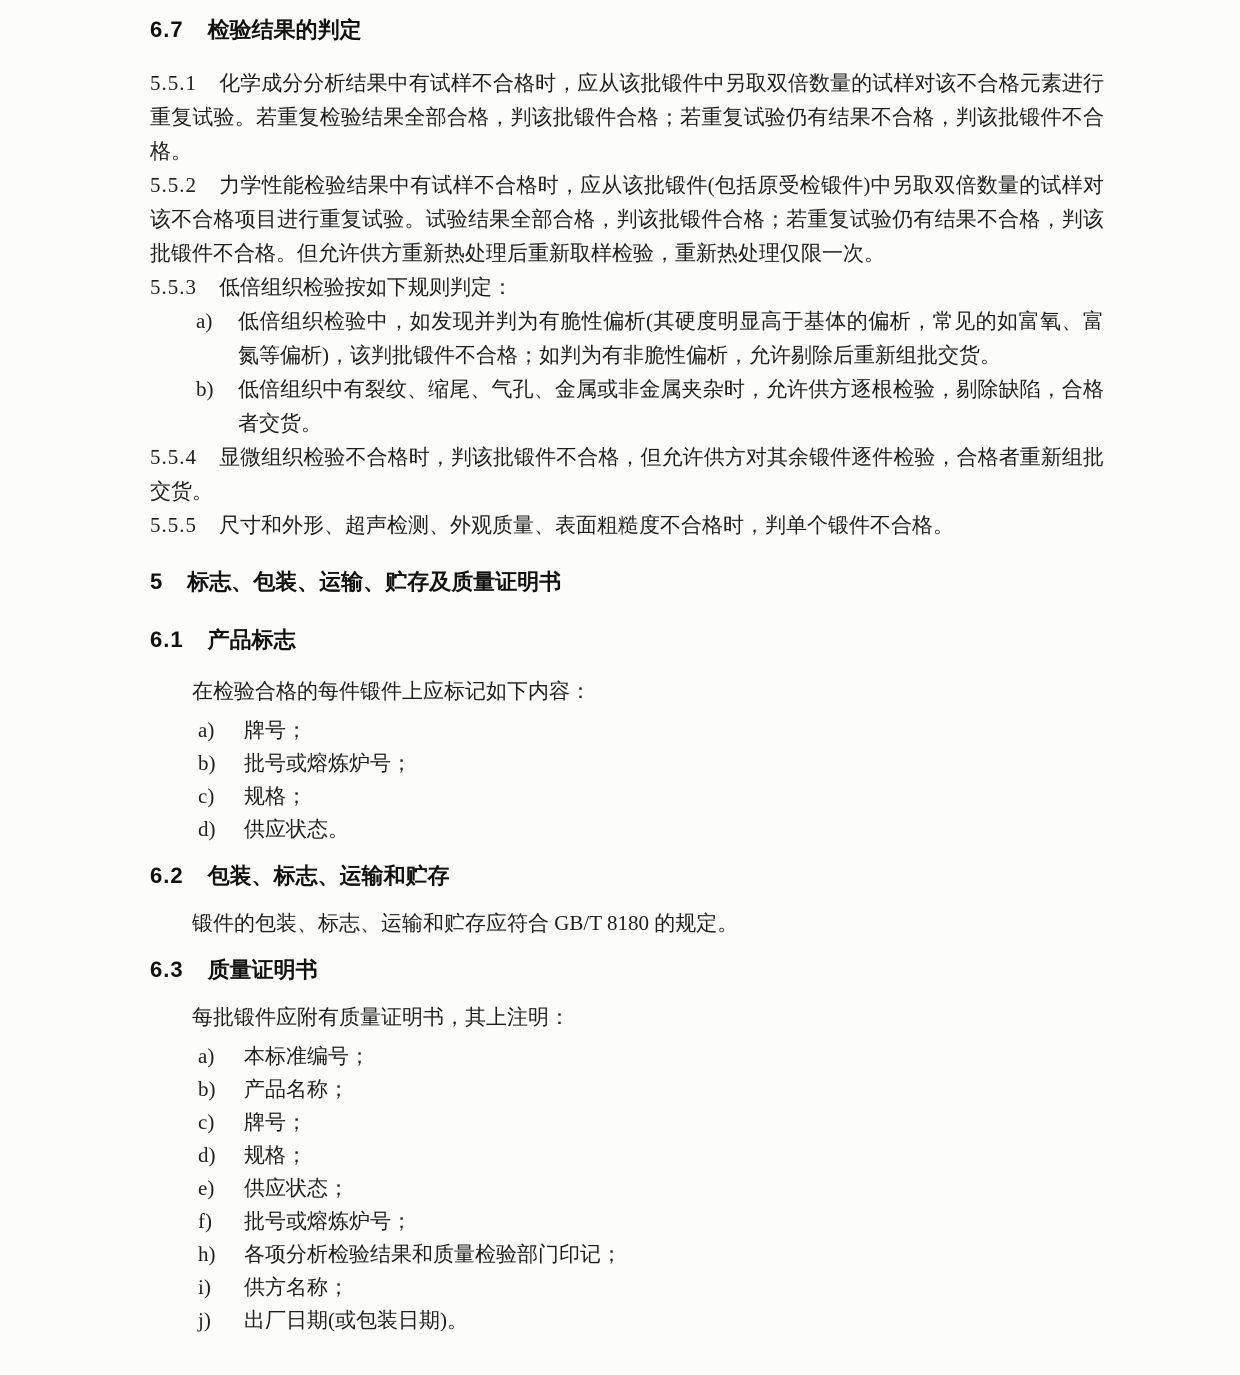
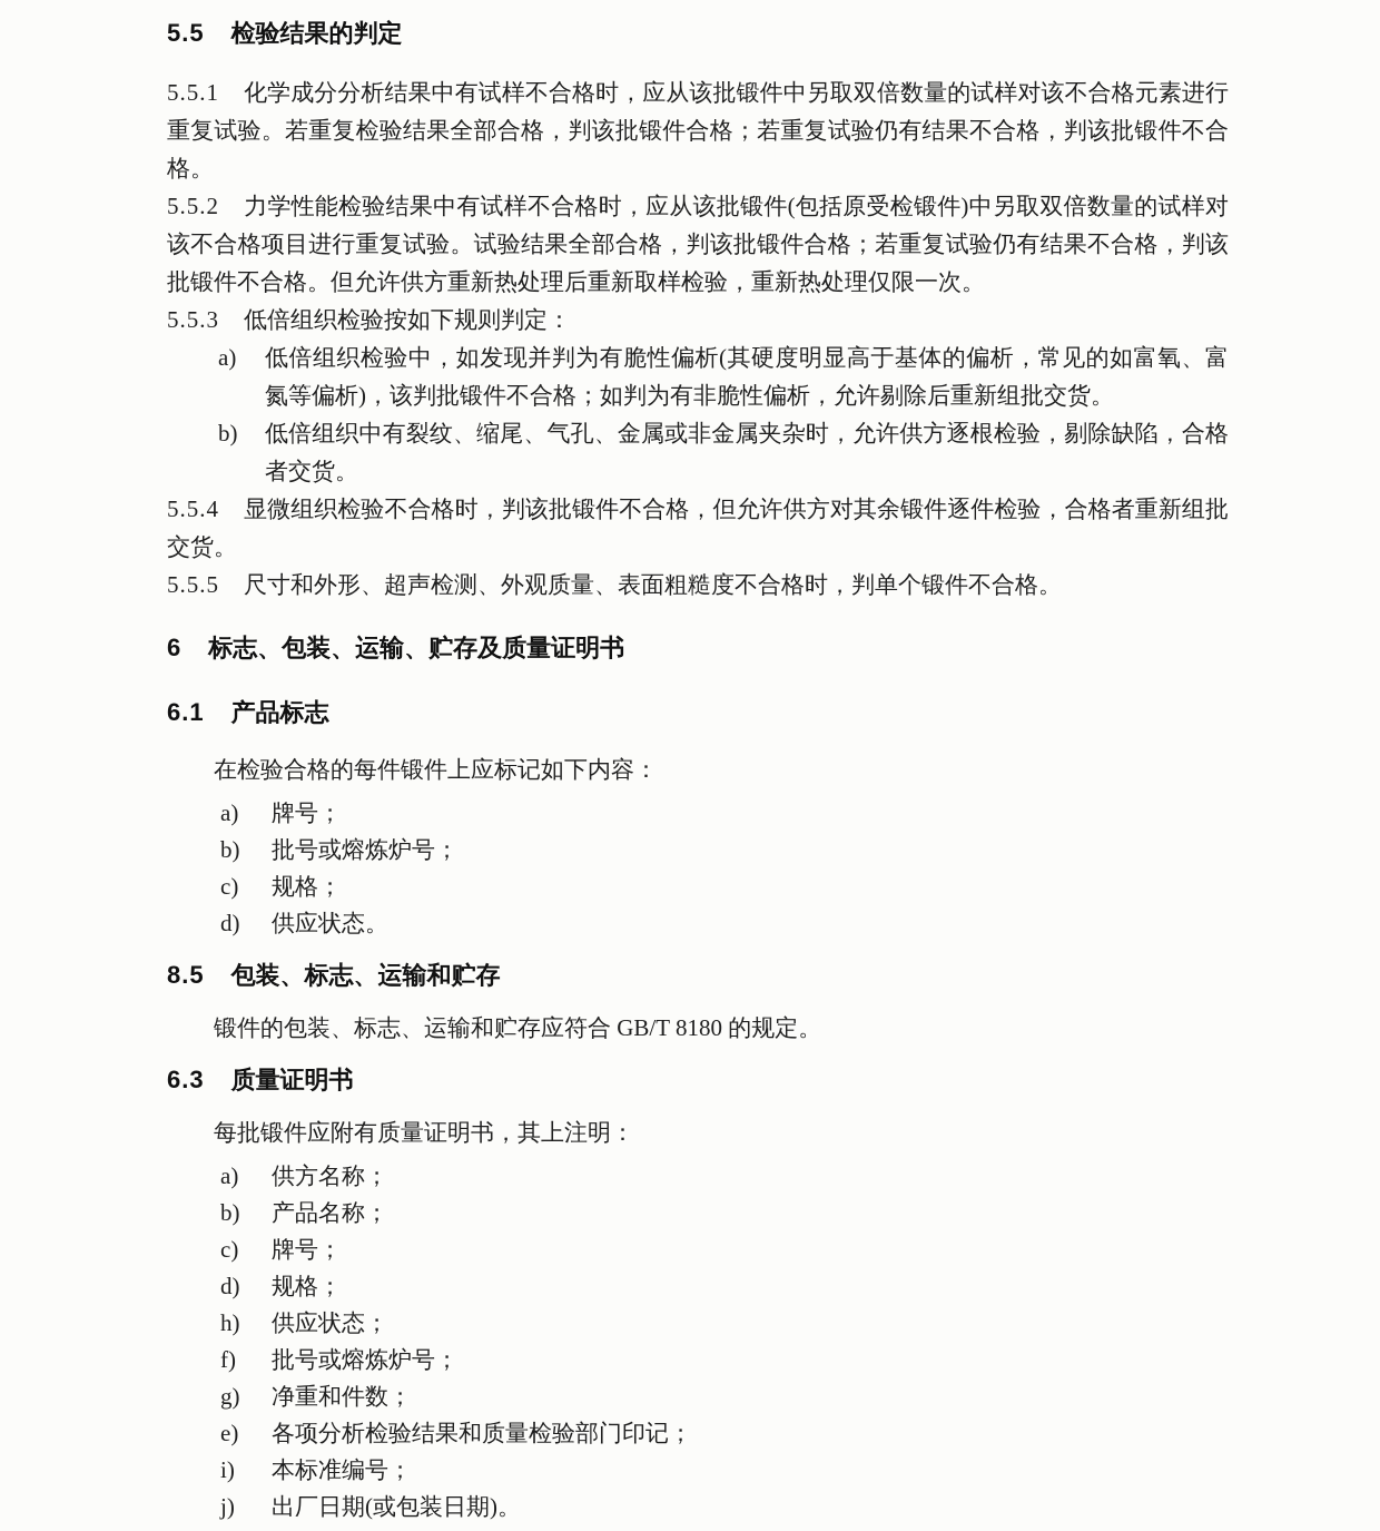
- 6.7 检验结果的判定
+ 5.5 检验结果的判定
  5.5.1 化学成分分析结果中有试样不合格时，应从该批锻件中另取双倍数量的试样对该不合格元素进行重复试验。若重复检验结果全部合格，判该批锻件合格；若重复试验仍有结果不合格，判该批锻件不合格。
  5.5.2 力学性能检验结果中有试样不合格时，应从该批锻件(包括原受检锻件)中另取双倍数量的试样对该不合格项目进行重复试验。试验结果全部合格，判该批锻件合格；若重复试验仍有结果不合格，判该批锻件不合格。但允许供方重新热处理后重新取样检验，重新热处理仅限一次。
  5.5.3 低倍组织检验按如下规则判定：
  a)
  低倍组织检验中，如发现并判为有脆性偏析(其硬度明显高于基体的偏析，常见的如富氧、富氮等偏析)，该判批锻件不合格；如判为有非脆性偏析，允许剔除后重新组批交货。
  b)
  低倍组织中有裂纹、缩尾、气孔、金属或非金属夹杂时，允许供方逐根检验，剔除缺陷，合格者交货。
  5.5.4 显微组织检验不合格时，判该批锻件不合格，但允许供方对其余锻件逐件检验，合格者重新组批交货。
  5.5.5 尺寸和外形、超声检测、外观质量、表面粗糙度不合格时，判单个锻件不合格。
- 5 标志、包装、运输、贮存及质量证明书
+ 6 标志、包装、运输、贮存及质量证明书
  6.1 产品标志
  在检验合格的每件锻件上应标记如下内容：
  a)
  牌号；
  b)
  批号或熔炼炉号；
  c)
  规格；
  d)
  供应状态。
- 6.2 包装、标志、运输和贮存
+ 8.5 包装、标志、运输和贮存
  锻件的包装、标志、运输和贮存应符合 GB/T 8180 的规定。
  6.3 质量证明书
  每批锻件应附有质量证明书，其上注明：
  a)
- 本标准编号；
+ 供方名称；
  b)
  产品名称；
  c)
  牌号；
  d)
  规格；
- e)
+ h)
  供应状态；
  f)
  批号或熔炼炉号；
+ g)
+ 净重和件数；
- h)
+ e)
  各项分析检验结果和质量检验部门印记；
  i)
- 供方名称；
+ 本标准编号；
  j)
  出厂日期(或包装日期)。
